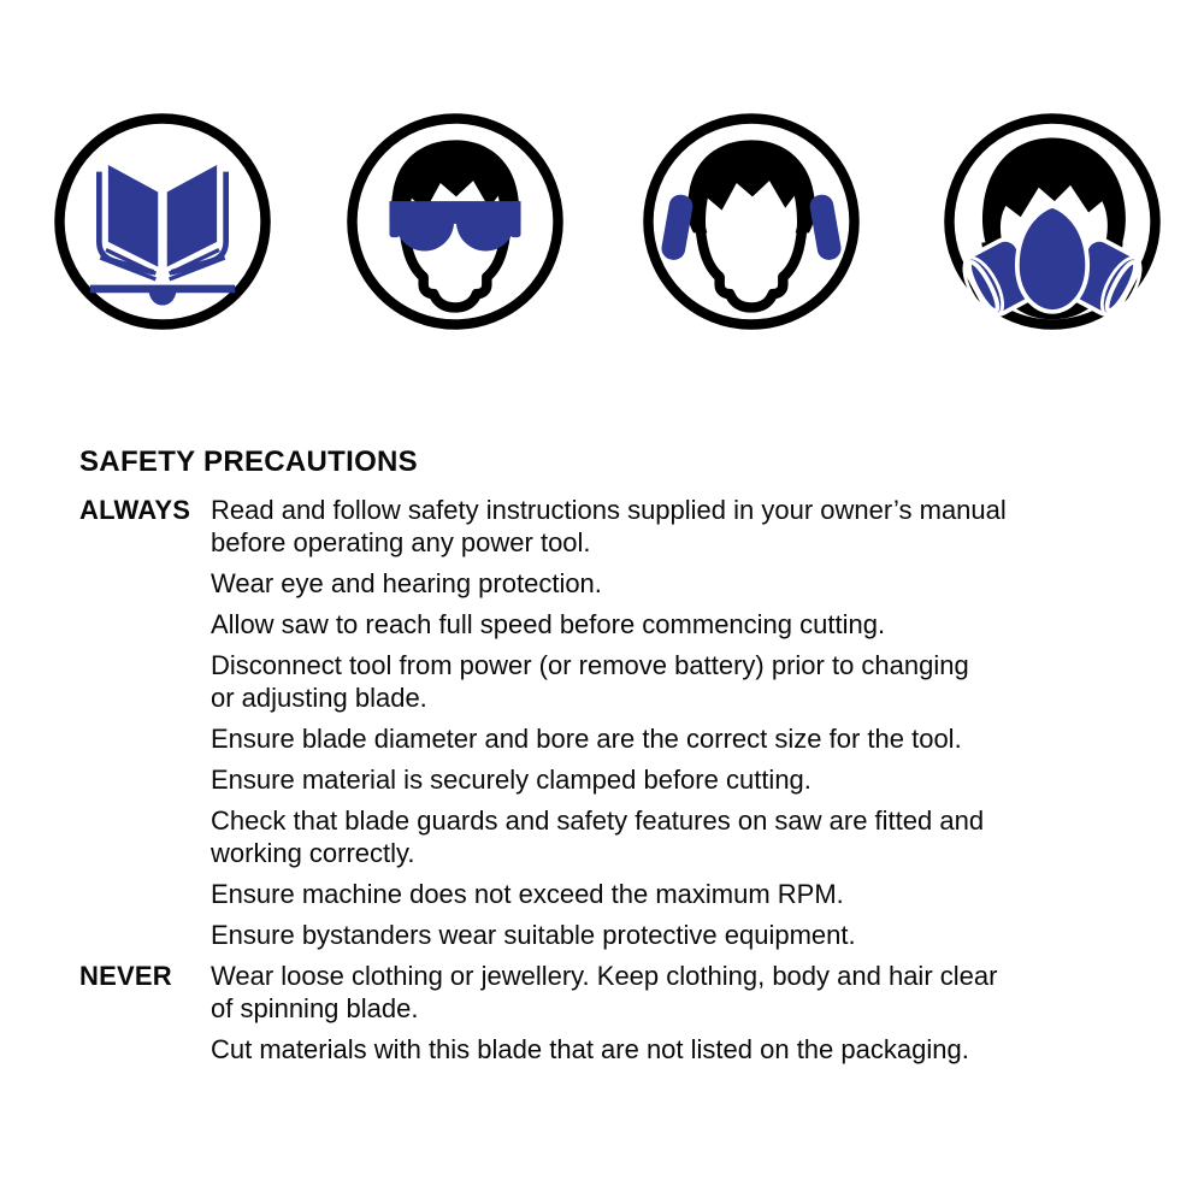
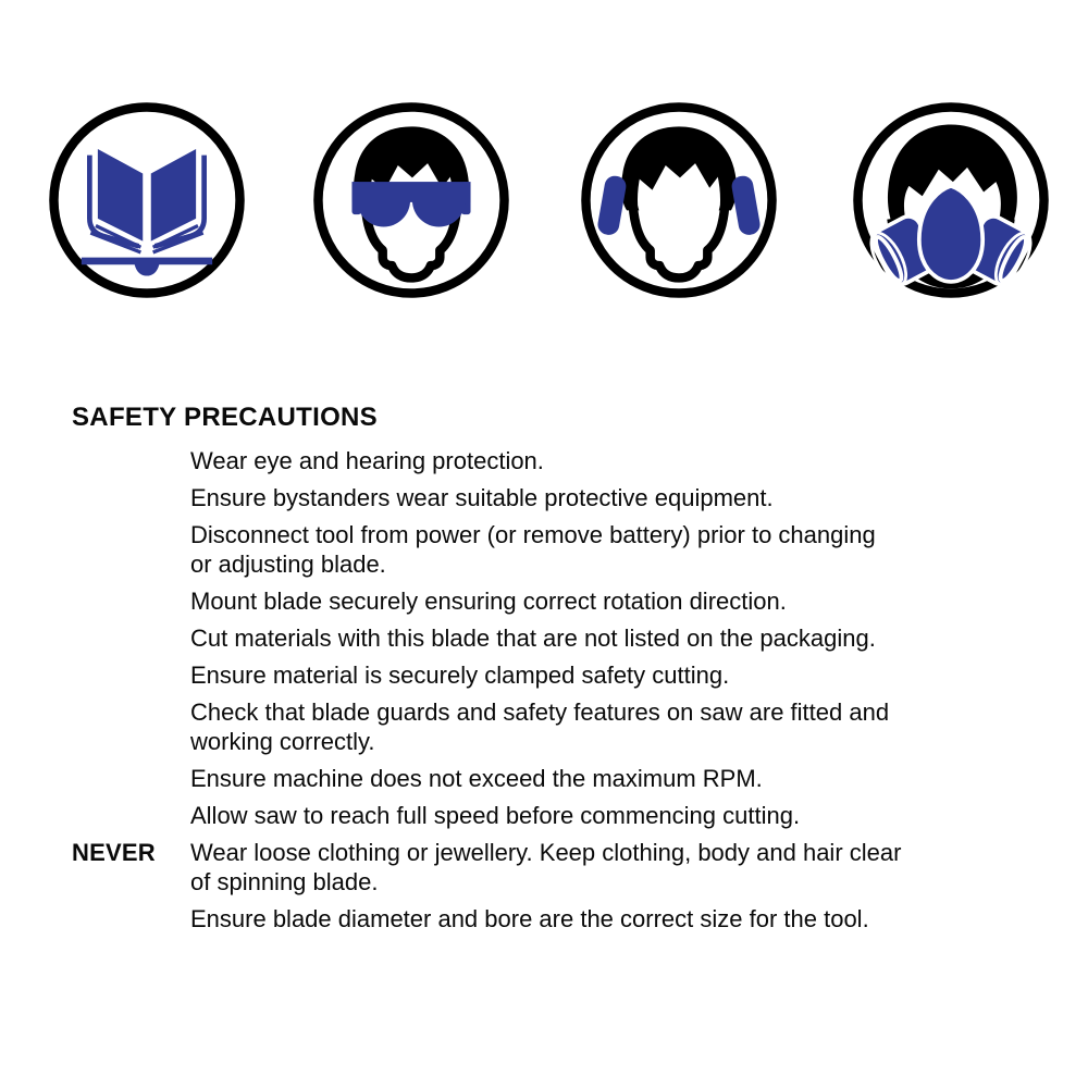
  SAFETY PRECAUTIONS
- ALWAYS
- Read and follow safety instructions supplied in your owner’s manual
- before operating any power tool.
  Wear eye and hearing protection.
- Allow saw to reach full speed before commencing cutting.
+ Ensure bystanders wear suitable protective equipment.
  Disconnect tool from power (or remove battery) prior to changing
  or adjusting blade.
+ Mount blade securely ensuring correct rotation direction.
- Ensure blade diameter and bore are the correct size for the tool.
+ Cut materials with this blade that are not listed on the packaging.
- Ensure material is securely clamped before cutting.
+ Ensure material is securely clamped safety cutting.
  Check that blade guards and safety features on saw are fitted and
  working correctly.
  Ensure machine does not exceed the maximum RPM.
- Ensure bystanders wear suitable protective equipment.
+ Allow saw to reach full speed before commencing cutting.
  NEVER
  Wear loose clothing or jewellery. Keep clothing, body and hair clear
  of spinning blade.
- Cut materials with this blade that are not listed on the packaging.
+ Ensure blade diameter and bore are the correct size for the tool.
